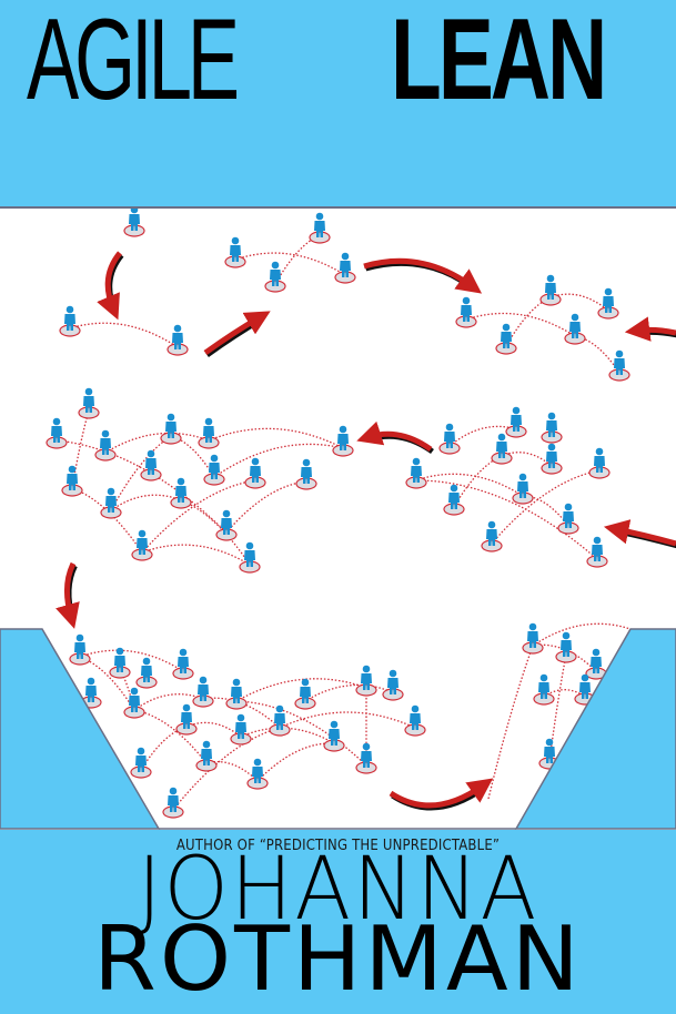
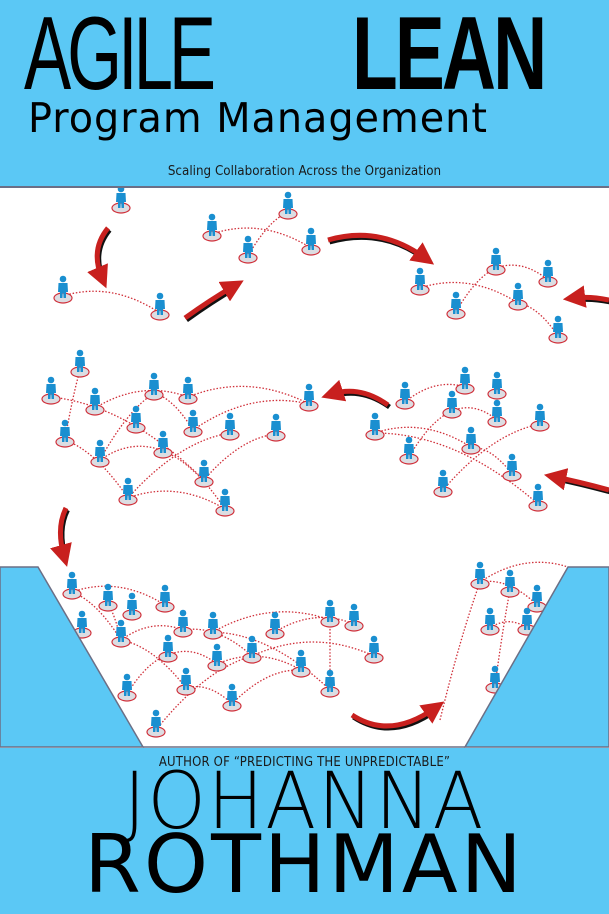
  AGILE
  LEAN
+ Program Management
+ Scaling Collaboration Across the Organization
  AUTHOR OF “PREDICTING THE UNPREDICTABLE”
  JOHANNA
  ROTHMAN
